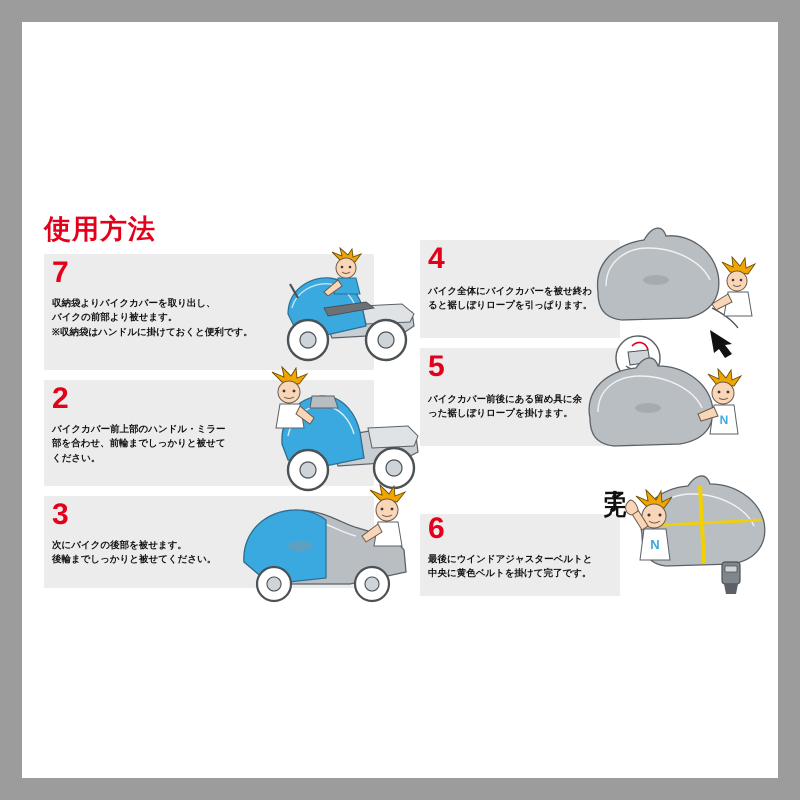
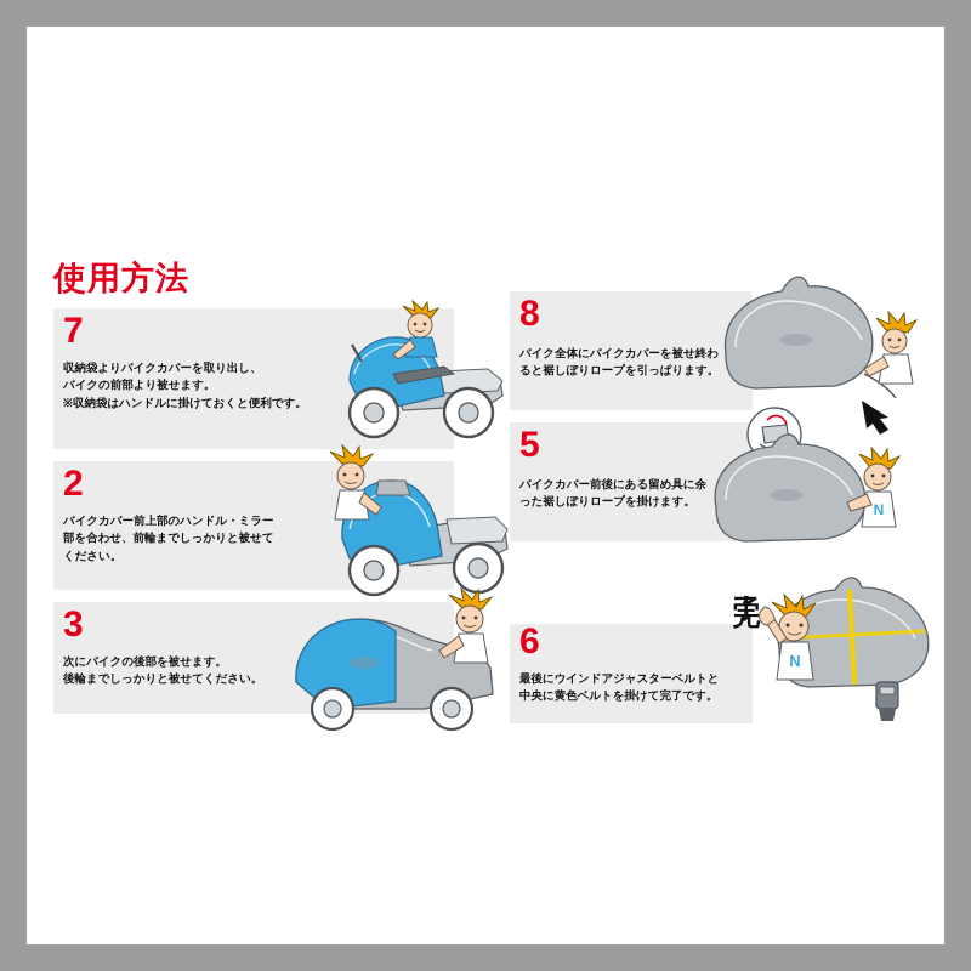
  使用方法
  7
  収納袋よりバイクカバーを取り出し、
  バイクの前部より被せます。
  ※収納袋はハンドルに掛けておくと便利です。
  2
  バイクカバー前上部のハンドル・ミラー
  部を合わせ、前輪までしっかりと被せて
  ください。
  3
  次にバイクの後部を被せます。
  後輪までしっかりと被せてください。
- 4
+ 8
  バイク全体にバイクカバーを被せ終わ
  ると裾しぼりロープを引っぱります。
  5
  バイクカバー前後にある留め具に余
  った裾しぼりロープを掛けます。
  N
  6
  最後にウインドアジャスターベルトと
  中央に黄色ベルトを掛けて完了です。
  N
